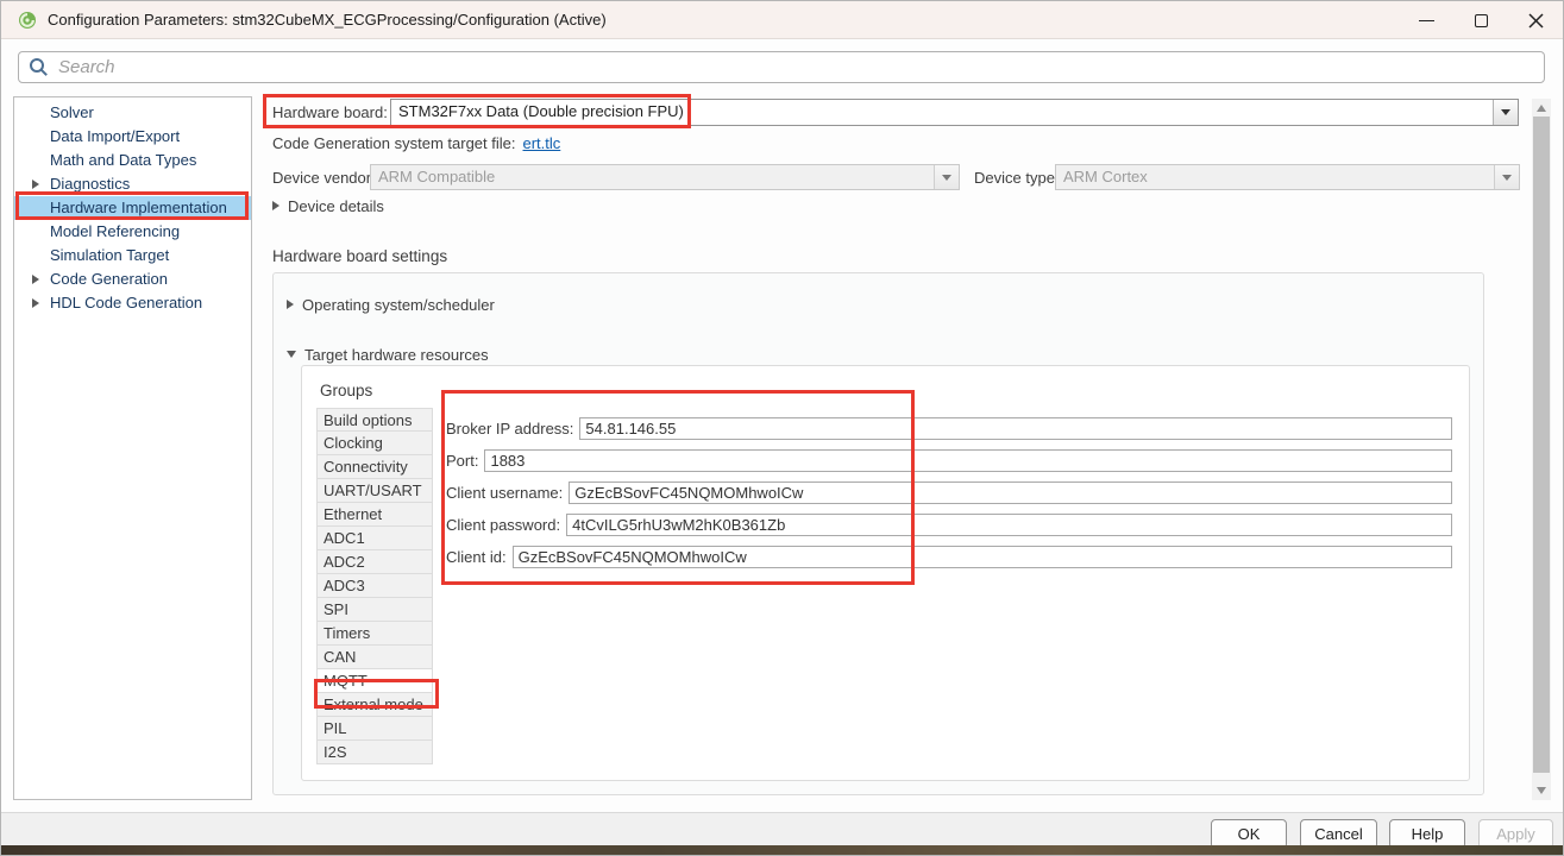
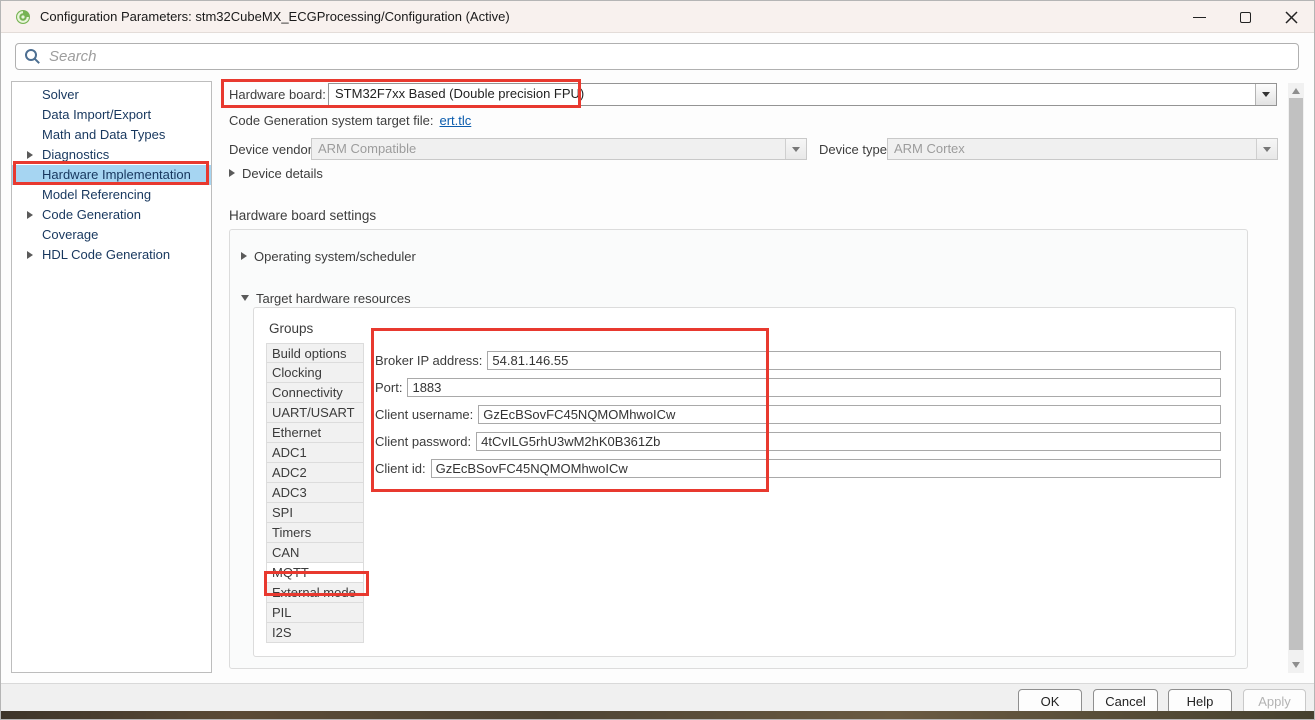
  Configuration Parameters: stm32CubeMX_ECGProcessing/Configuration (Active)
  Search
  Solver
  Data Import/Export
  Math and Data Types
  Diagnostics
  Hardware Implementation
  Model Referencing
- Simulation Target
  Code Generation
+ Coverage
  HDL Code Generation
  Hardware board:
- STM32F7xx Data (Double precision FPU)
+ STM32F7xx Based (Double precision FPU)
  Code Generation system target file:
  ert.tlc
  Device vendor
  ARM Compatible
  Device type
  ARM Cortex
  Device details
  Hardware board settings
  Operating system/scheduler
  Target hardware resources
  Groups
  Build options
  Clocking
  Connectivity
  UART/USART
  Ethernet
  ADC1
  ADC2
  ADC3
  SPI
  Timers
  CAN
  MQTT
  External mode
  PIL
  I2S
  Broker IP address:
  54.81.146.55
  Port:
  1883
  Client username:
  GzEcBSovFC45NQMOMhwoICw
  Client password:
  4tCvILG5rhU3wM2hK0B361Zb
  Client id:
  GzEcBSovFC45NQMOMhwoICw
  OK
  Cancel
  Help
  Apply
